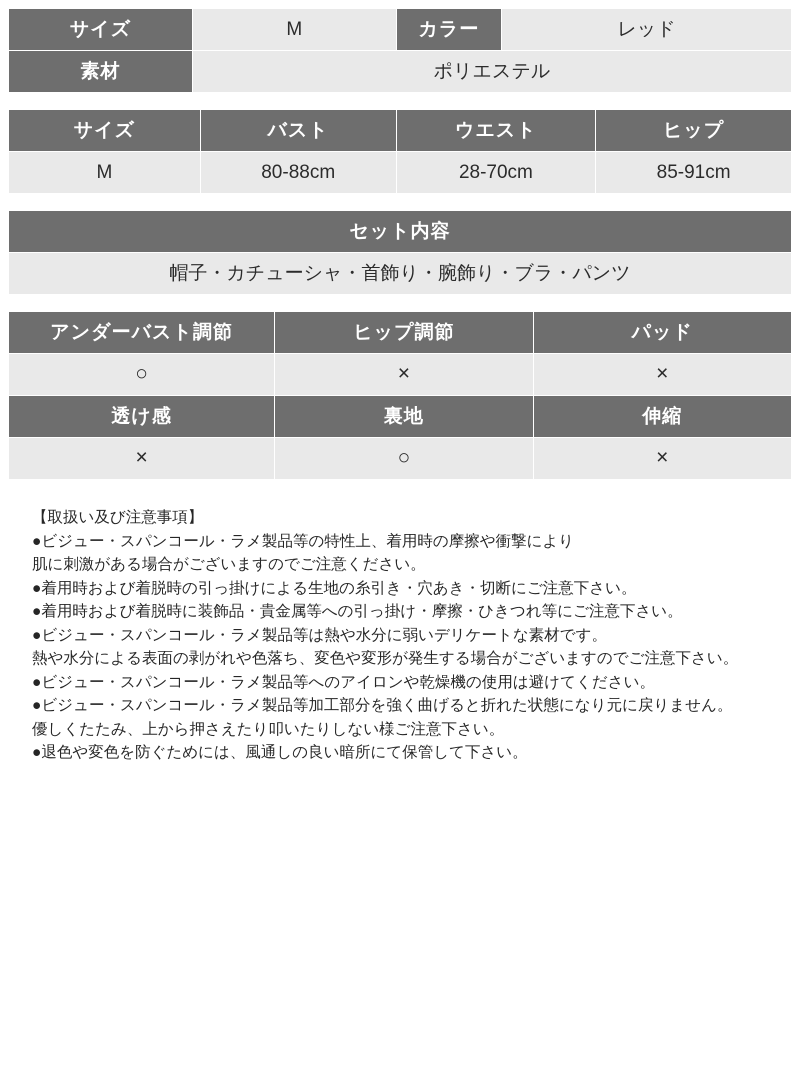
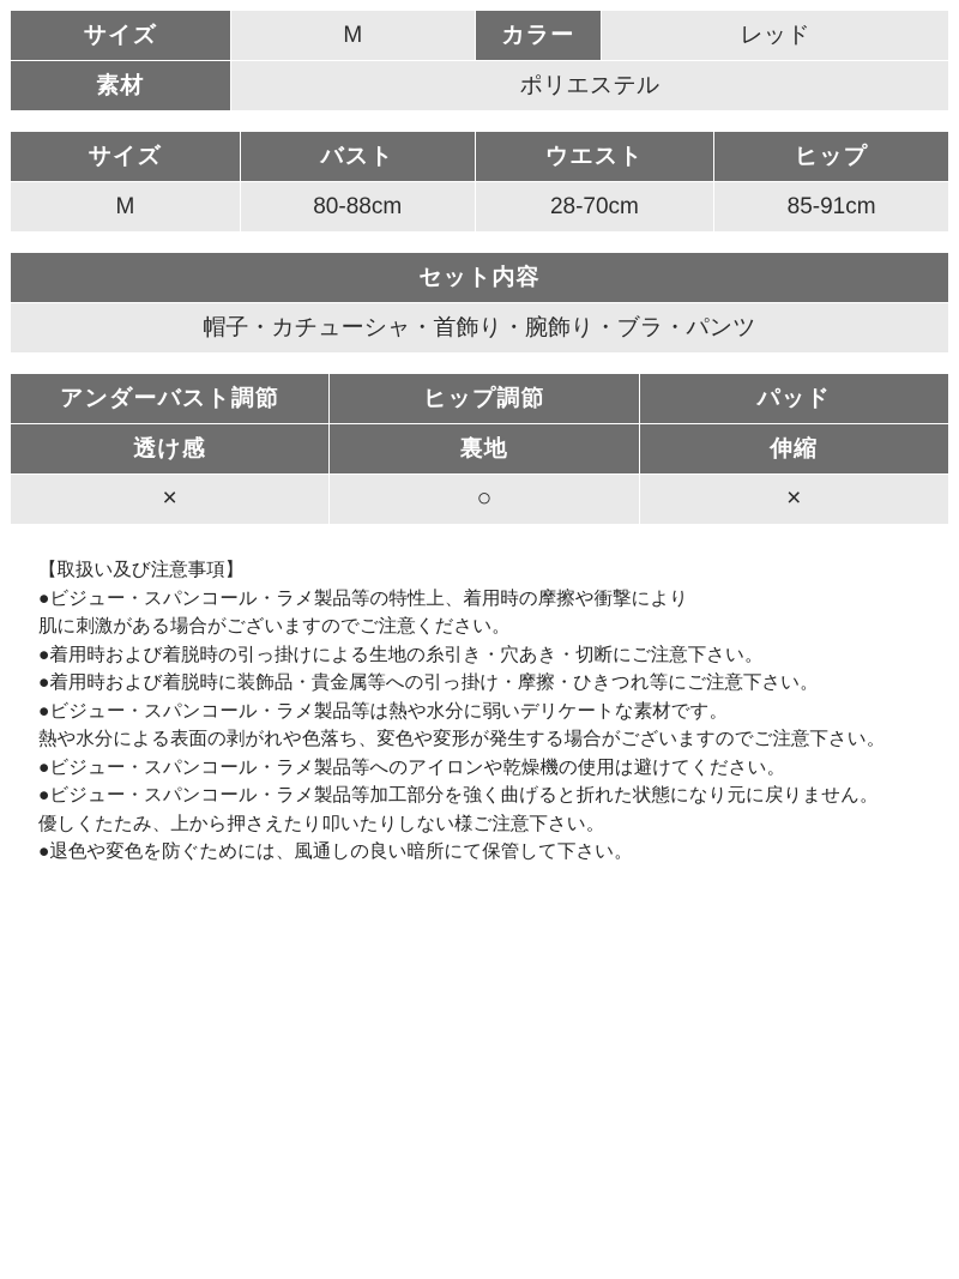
  サイズ	M	カラー	レッド
  素材	ポリエステル
  サイズ	バスト	ウエスト	ヒップ
  M	80-88cm	28-70cm	85-91cm
  セット内容
  帽子・カチューシャ・首飾り・腕飾り・ブラ・パンツ
  アンダーバスト調節	ヒップ調節	パッド
- ○	×	×
  透け感	裏地	伸縮
  ×	○	×
  【取扱い及び注意事項】
  ●ビジュー・スパンコール・ラメ製品等の特性上、着用時の摩擦や衝撃により
  肌に刺激がある場合がございますのでご注意ください。
  ●着用時および着脱時の引っ掛けによる生地の糸引き・穴あき・切断にご注意下さい。
  ●着用時および着脱時に装飾品・貴金属等への引っ掛け・摩擦・ひきつれ等にご注意下さい。
  ●ビジュー・スパンコール・ラメ製品等は熱や水分に弱いデリケートな素材です。
  熱や水分による表面の剥がれや色落ち、変色や変形が発生する場合がございますのでご注意下さい。
  ●ビジュー・スパンコール・ラメ製品等へのアイロンや乾燥機の使用は避けてください。
  ●ビジュー・スパンコール・ラメ製品等加工部分を強く曲げると折れた状態になり元に戻りません。
  優しくたたみ、上から押さえたり叩いたりしない様ご注意下さい。
  ●退色や変色を防ぐためには、風通しの良い暗所にて保管して下さい。
